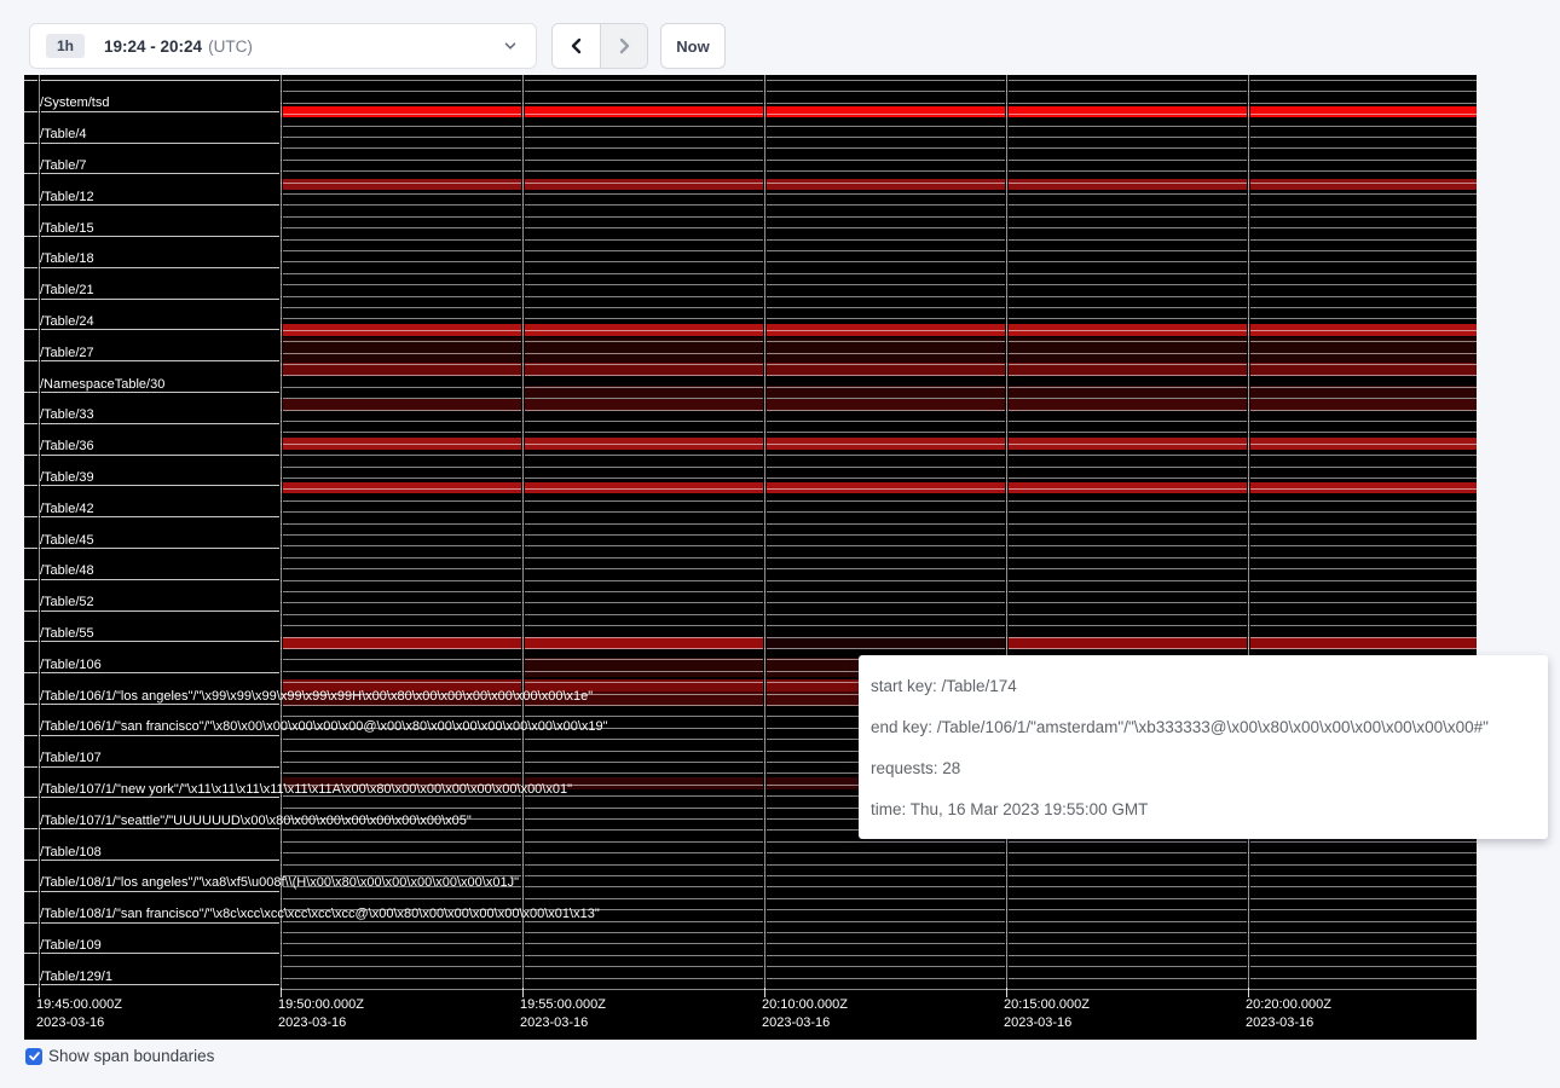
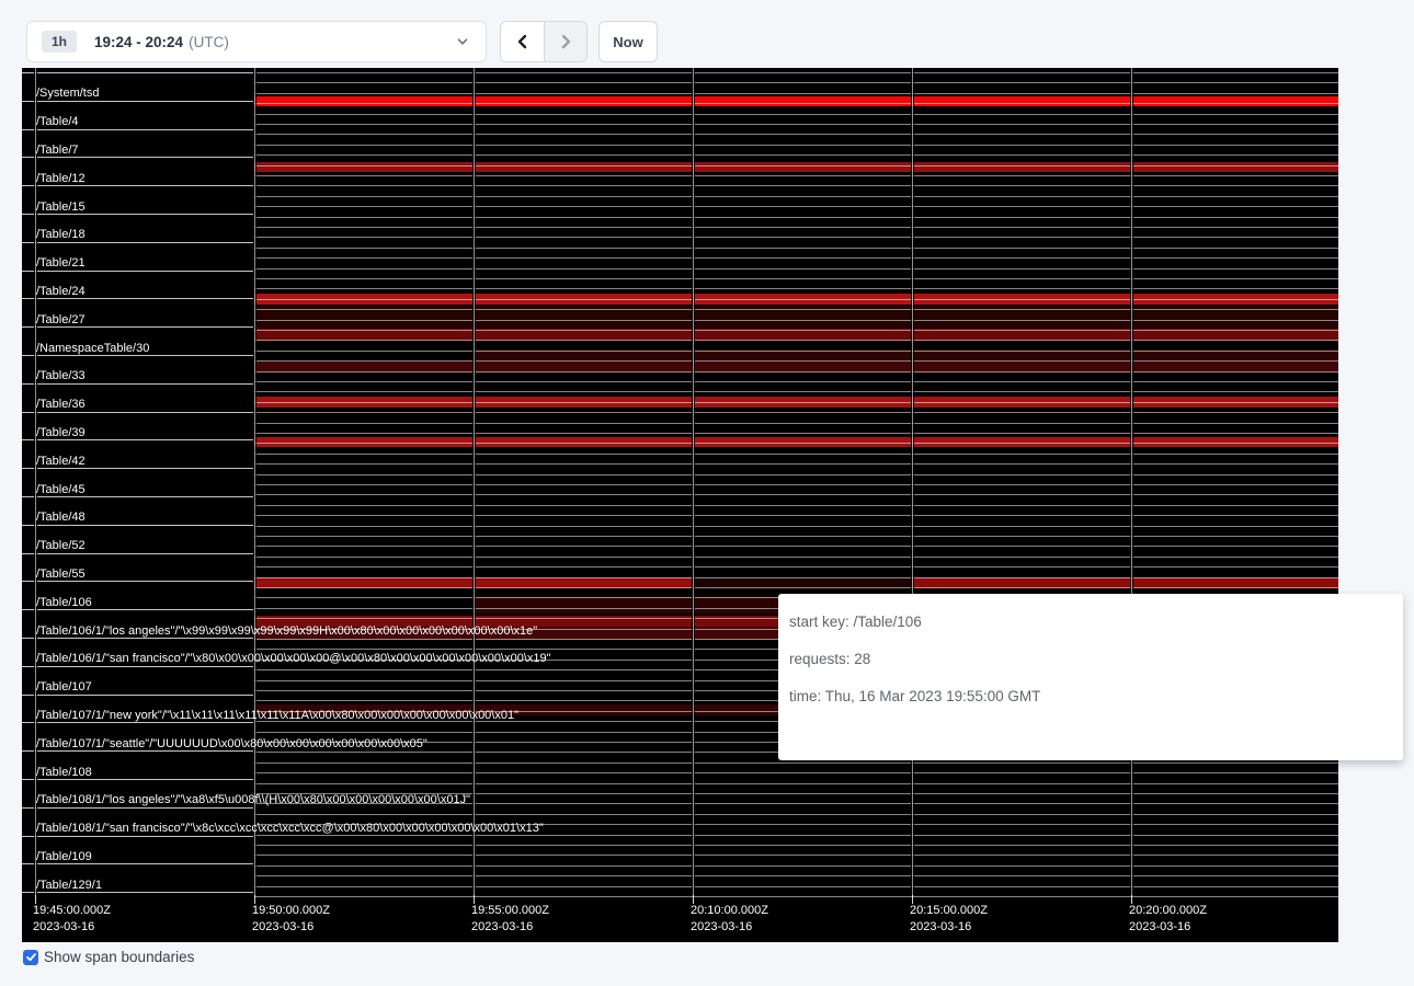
  1h
  19:24 - 20:24
  (UTC)
  Now
  /System/tsd
  /Table/4
  /Table/7
  /Table/12
  /Table/15
  /Table/18
  /Table/21
  /Table/24
  /Table/27
  /NamespaceTable/30
  /Table/33
  /Table/36
  /Table/39
  /Table/42
  /Table/45
  /Table/48
  /Table/52
  /Table/55
  /Table/106
  /Table/106/1/"los angeles"/"\x99\x99\x99\x99\x99\x99H\x00\x80\x00\x00\x00\x00\x00\x00\x1e"
  /Table/106/1/"san francisco"/"\x80\x00\x00\x00\x00\x00@\x00\x80\x00\x00\x00\x00\x00\x00\x19"
  /Table/107
  /Table/107/1/"new york"/"\x11\x11\x11\x11\x11\x11A\x00\x80\x00\x00\x00\x00\x00\x00\x01"
  /Table/107/1/"seattle"/"UUUUUUD\x00\x80\x00\x00\x00\x00\x00\x00\x05"
  /Table/108
  /Table/108/1/"los angeles"/"\xa8\xf5\u008f\\(H\x00\x80\x00\x00\x00\x00\x00\x01J"
  /Table/108/1/"san francisco"/"\x8c\xcc\xcc\xcc\xcc\xcc@\x00\x80\x00\x00\x00\x00\x00\x01\x13"
  /Table/109
  /Table/129/1
  19:45:00.000Z
  2023-03-16
  19:50:00.000Z
  2023-03-16
  19:55:00.000Z
  2023-03-16
  20:10:00.000Z
  2023-03-16
  20:15:00.000Z
  2023-03-16
  20:20:00.000Z
  2023-03-16
- start key: /Table/174
+ start key: /Table/106
- end key: /Table/106/1/"amsterdam"/"\xb333333@\x00\x80\x00\x00\x00\x00\x00\x00#"
  requests: 28
  time: Thu, 16 Mar 2023 19:55:00 GMT
  Show span boundaries
